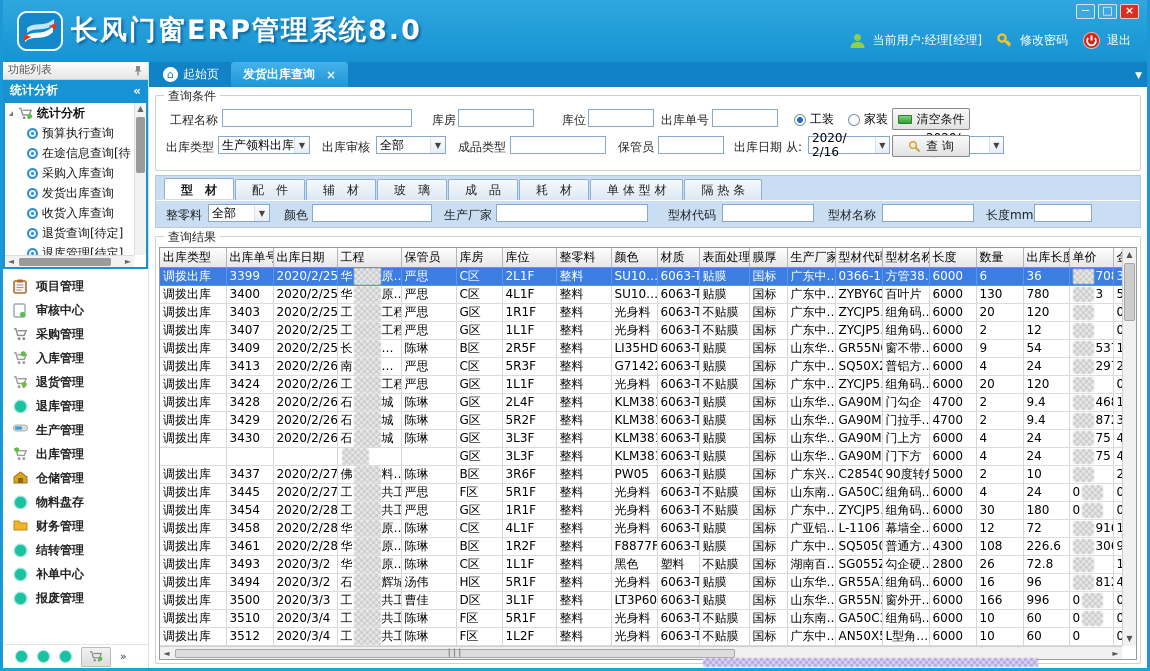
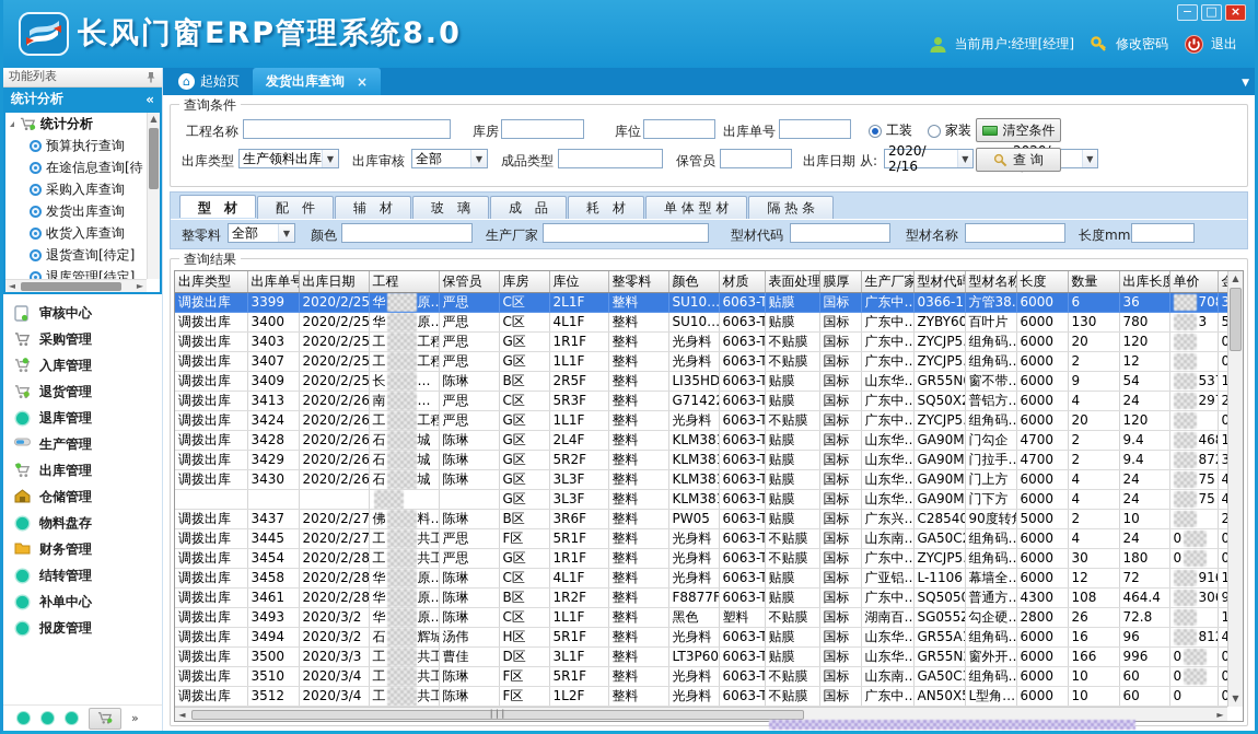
  长风门窗ERP管理系统8.0
  当前用户:经理[经理]
  修改密码
  退出
  −
  □
  ×
  功能列表
  统计分析
  «
  统计分析
  预算执行查询
  在途信息查询[待
  采购入库查询
  发货出库查询
  收货入库查询
  退货查询[待定]
  退库管理[待定]
  ▲
  ◄
  ►
- 项目管理
  审核中心
  采购管理
  入库管理
  退货管理
  退库管理
  生产管理
  出库管理
  仓储管理
  物料盘存
  财务管理
  结转管理
  补单中心
  报废管理
  »
  ⌂
  起始页
  发货出库查询
  ×
  ▼
  查询条件
  工程名称
  库房
  库位
  出库单号
  工装
  家装
  清空条件
  出库类型
  生产领料出库
  ▼
  出库审核
  全部
  ▼
  成品类型
  保管员
  出库日期
  从:
  2020/ 2/16
  ▼
  ▼
  查 询
  型 材
  配 件
  辅 材
  玻 璃
  成 品
  耗 材
  单 体 型 材
  隔 热 条
  整零料
  全部
  ▼
  颜色
  生产厂家
  型材代码
  型材名称
  长度mm
  查询结果
  出库类型	出库单号	出库日期	工程	保管员	库房	库位	整零料	颜色	材质	表面处理	膜厚	生产厂家	型材代码	型材名称	长度	数量	出库长	单价
  调拨出库	3399	2020/2/25	华 原…	严思	C区	2L1F	整料	SU10…	6063-T	贴膜	国标	广东中…	0366-1	方管38	6000	6	36	70	3
  调拨出库	3400	2020/2/25	华 原…	严思	C区	4L1F	整料	SU10…	6063-T	贴膜	国标	广东中…	ZYBY60	百叶片	6000	130	780	3	5
  调拨出库	3403	2020/2/25	工 工程	严思	G区	1R1F	整料	光身料	6063-T	不贴膜	国标	广东中…	ZYCJP5	组角码…	6000	20	120		0
  调拨出库	3407	2020/2/25	工 工程	严思	G区	1L1F	整料	光身料	6063-T	不贴膜	国标	广东中…	ZYCJP5	组角码…	6000	2	12		0
  调拨出库	3409	2020/2/25	长 …	陈琳	B区	2R5F	整料	LI35HD	6063-T	贴膜	国标	山东华…	GR55N	窗不带…	6000	9	54	53	1
  调拨出库	3413	2020/2/26	南 …	严思	C区	5R3F	整料	G7142	6063-T	贴膜	国标	广东中…	SQ50X	普铝方…	6000	4	24	29	2
  调拨出库	3424	2020/2/26	工 工程	严思	G区	1L1F	整料	光身料	6063-T	不贴膜	国标	广东中…	ZYCJP5	组角码…	6000	20	120		0
  调拨出库	3428	2020/2/26	石 城	陈琳	G区	2L4F	整料	KLM38	6063-T	贴膜	国标	山东华…	GA90M	门勾企	4700	2	9.4	46	1
  调拨出库	3429	2020/2/26	石 城	陈琳	G区	5R2F	整料	KLM38	6063-T	贴膜	国标	山东华…	GA90M	门拉手…	4700	2	9.4	87	3
  调拨出库	3430	2020/2/26	石 城	陈琳	G区	3L3F	整料	KLM38	6063-T	贴膜	国标	山东华…	GA90M	门上方	6000	4	24	75	4
  					G区	3L3F	整料	KLM38	6063-T	贴膜	国标	山东华…	GA90M	门下方	6000	4	24	75	4
  调拨出库	3437	2020/2/27	佛 料…	陈琳	B区	3R6F	整料	PW05	6063-T	贴膜	国标	广东兴…	C28540	90度转	5000	2	10		2
  调拨出库	3445	2020/2/27	工 共工	严思	F区	5R1F	整料	光身料	6063-T	不贴膜	国标	山东南…	GA50C	组角码…	6000	4	24	0	0
  调拨出库	3454	2020/2/28	工 共工	严思	G区	1R1F	整料	光身料	6063-T	不贴膜	国标	广东中…	ZYCJP5	组角码…	6000	30	180	0	0
  调拨出库	3458	2020/2/28	华 原…	陈琳	C区	4L1F	整料	光身料	6063-T	贴膜	国标	广亚铝…	L-1106	幕墙全…	6000	12	72	91	1
- 调拨出库	3461	2020/2/28	华 原…	陈琳	B区	1R2F	整料	F8877F	6063-T	贴膜	国标	广东中…	SQ505	普通方…	4300	108	226.6	30	9
+ 调拨出库	3461	2020/2/28	华 原…	陈琳	B区	1R2F	整料	F8877F	6063-T	贴膜	国标	广东中…	SQ505	普通方…	4300	108	464.4	30	9
  调拨出库	3493	2020/3/2	华 原…	陈琳	C区	1L1F	整料	黑色	塑料	不贴膜	国标	湖南百…	SG055	勾企硬…	2800	26	72.8		1
  调拨出库	3494	2020/3/2	石 辉城	汤伟	H区	5R1F	整料	光身料	6063-T	贴膜	国标	山东华…	GR55A	组角码…	6000	16	96	81	4
  调拨出库	3500	2020/3/3	工 共工	曹佳	D区	3L1F	整料	LT3P60	6063-T	贴膜	国标	山东华…	GR55N	窗外开…	6000	166	996	0	0
  调拨出库	3510	2020/3/4	工 共工	陈琳	F区	5R1F	整料	光身料	6063-T	不贴膜	国标	山东南…	GA50C	组角码…	6000	10	60	0	0
  调拨出库	3512	2020/3/4	工 共工	陈琳	F区	1L2F	整料	光身料	6063-T	不贴膜	国标	广东中…	AN50X	L型角…	6000	10	60	0	0
  ▲
  ▼
  ◄
  ┃┃┃
  ►
